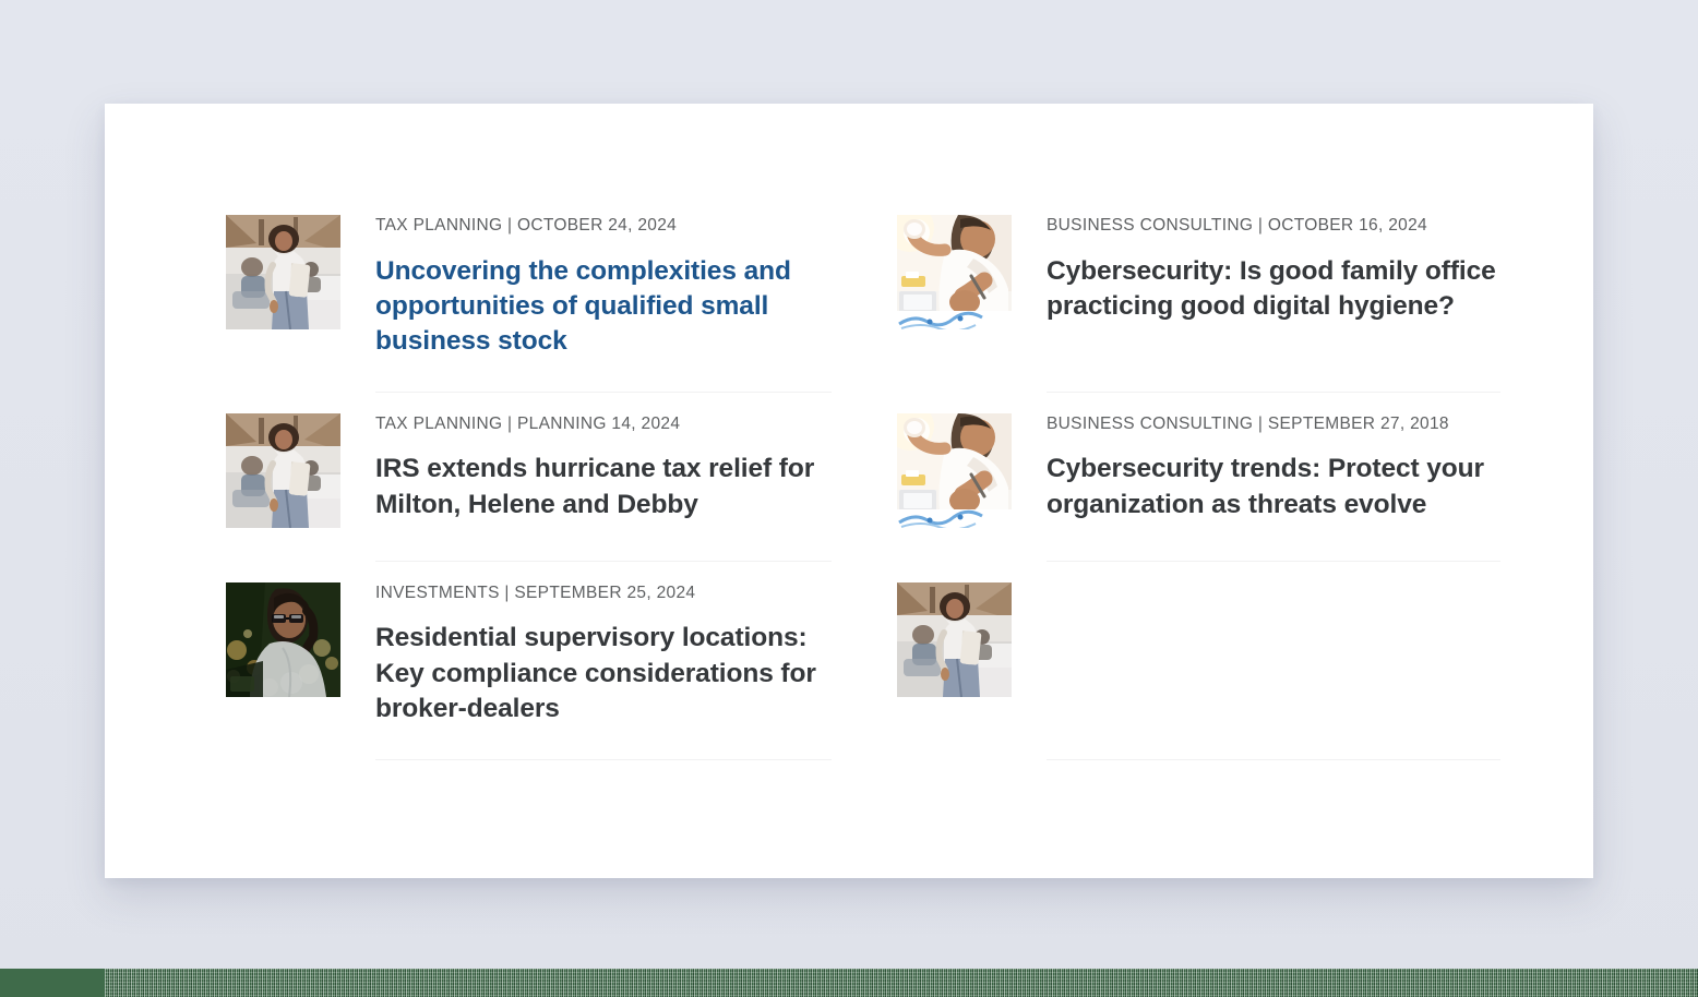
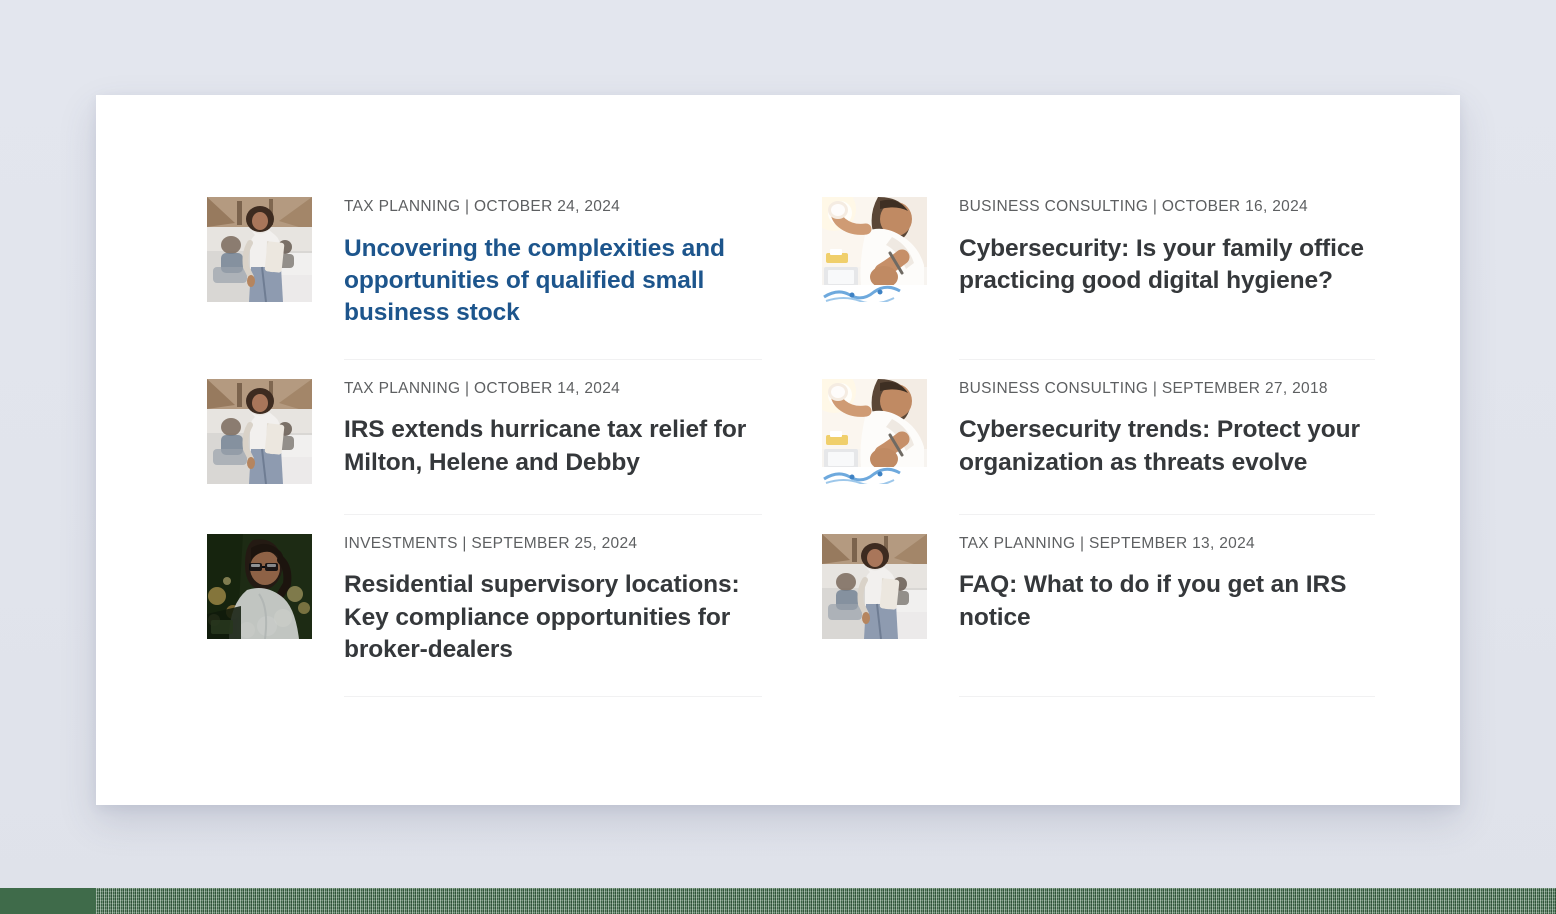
  TAX PLANNING | OCTOBER 24, 2024
  Uncovering the complexities and opportunities of qualified small business stock
  BUSINESS CONSULTING | OCTOBER 16, 2024
- Cybersecurity: Is good family office practicing good digital hygiene?
+ Cybersecurity: Is your family office practicing good digital hygiene?
- TAX PLANNING | PLANNING 14, 2024
+ TAX PLANNING | OCTOBER 14, 2024
  IRS extends hurricane tax relief for Milton, Helene and Debby
  BUSINESS CONSULTING | SEPTEMBER 27, 2018
  Cybersecurity trends: Protect your organization as threats evolve
  INVESTMENTS | SEPTEMBER 25, 2024
- Residential supervisory locations: Key compliance considerations for broker-dealers
+ Residential supervisory locations: Key compliance opportunities for broker-dealers
+ TAX PLANNING | SEPTEMBER 13, 2024
+ FAQ: What to do if you get an IRS notice
